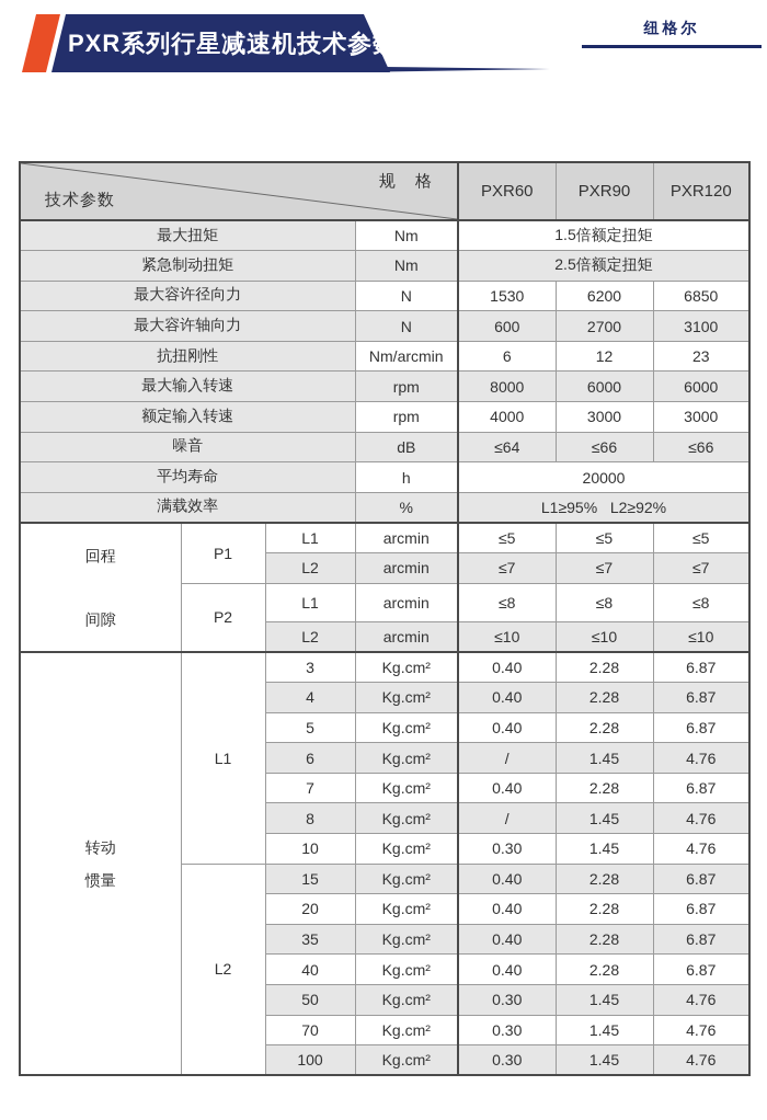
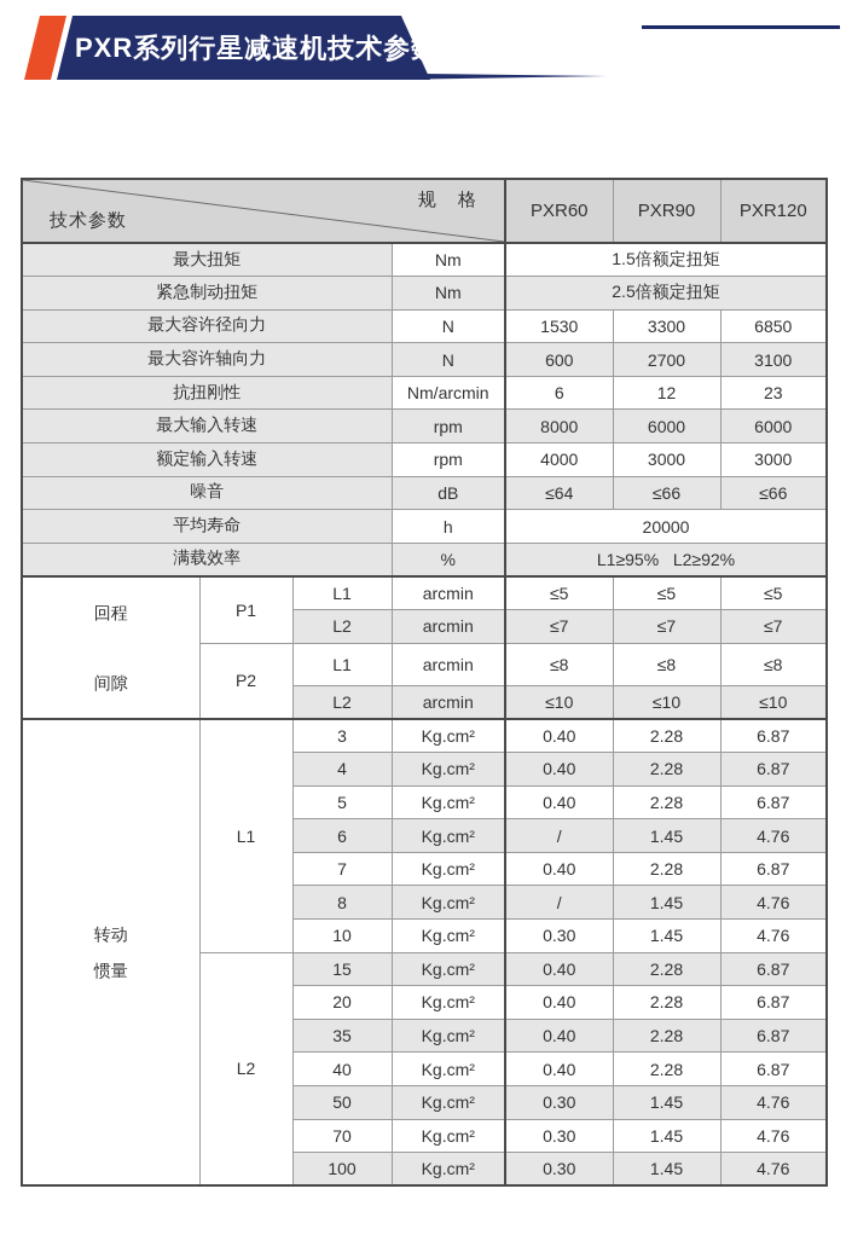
  PXR系列行星减速机技术参数
- 纽格尔
  规 格 技术参数	PXR60	PXR90	PXR120
  最大扭矩	Nm	1.5倍额定扭矩
  紧急制动扭矩	Nm	2.5倍额定扭矩
- 最大容许径向力	N	1530	6200	6850
+ 最大容许径向力	N	1530	3300	6850
  最大容许轴向力	N	600	2700	3100
  抗扭刚性	Nm/arcmin	6	12	23
  最大输入转速	rpm	8000	6000	6000
  额定输入转速	rpm	4000	3000	3000
  噪音	dB	≤64	≤66	≤66
  平均寿命	h	20000
  满载效率	%	L1≥95% L2≥92%
  回程 间隙	P1	L1	arcmin	≤5	≤5	≤5
  L2	arcmin	≤7	≤7	≤7
  P2	L1	arcmin	≤8	≤8	≤8
  L2	arcmin	≤10	≤10	≤10
  转动 惯量	L1	3	Kg.cm²	0.40	2.28	6.87
  4	Kg.cm²	0.40	2.28	6.87
  5	Kg.cm²	0.40	2.28	6.87
  6	Kg.cm²	/	1.45	4.76
  7	Kg.cm²	0.40	2.28	6.87
  8	Kg.cm²	/	1.45	4.76
  10	Kg.cm²	0.30	1.45	4.76
  L2	15	Kg.cm²	0.40	2.28	6.87
  20	Kg.cm²	0.40	2.28	6.87
  35	Kg.cm²	0.40	2.28	6.87
  40	Kg.cm²	0.40	2.28	6.87
  50	Kg.cm²	0.30	1.45	4.76
  70	Kg.cm²	0.30	1.45	4.76
  100	Kg.cm²	0.30	1.45	4.76
